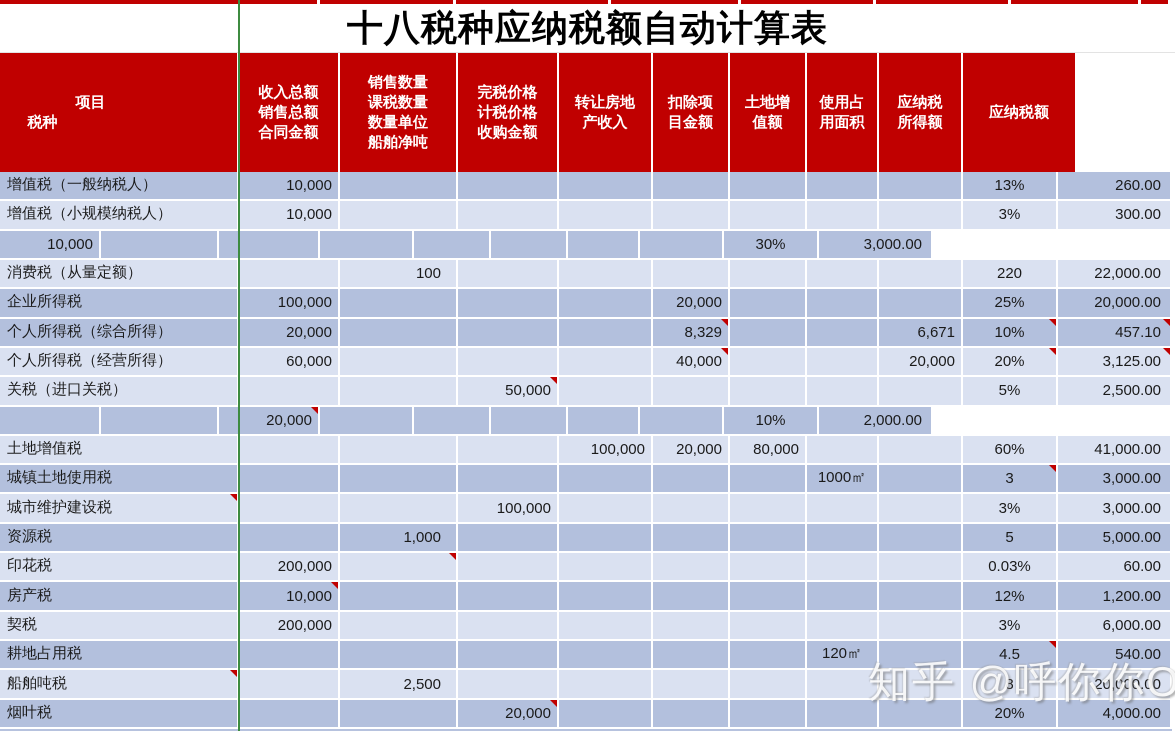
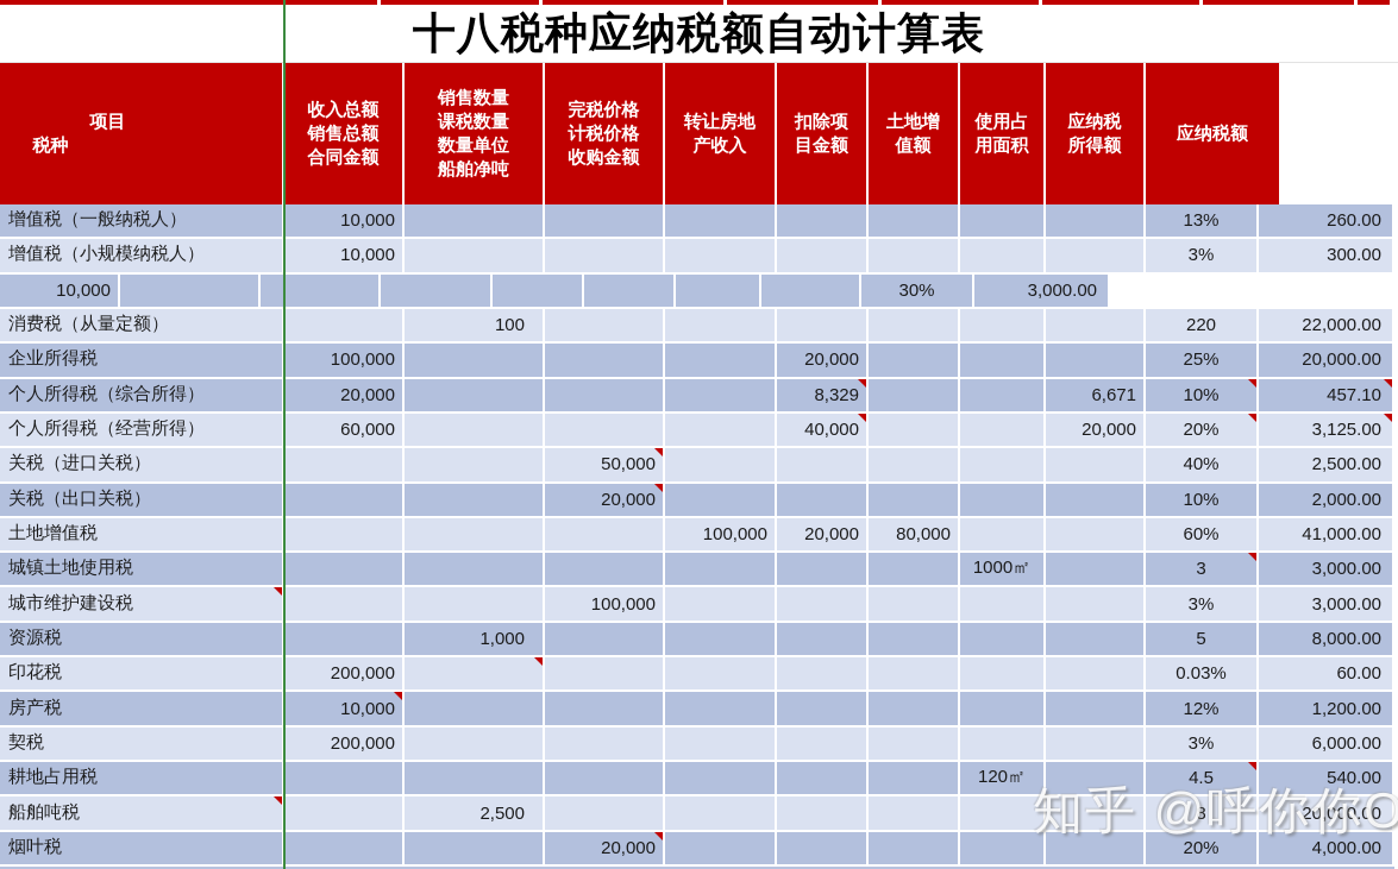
  十八税种应纳税额自动计算表
  项目
  税种
  收入总额
  销售总额
  合同金额
  销售数量
  课税数量
  数量单位
  船舶净吨
  完税价格
  计税价格
  收购金额
  转让房地
  产收入
  扣除项
  目金额
  土地增
  值额
  使用占
  用面积
  应纳税
  所得额
  应纳税额
  增值税（一般纳税人）
  10,000
  13%
  260.00
  增值税（小规模纳税人）
  10,000
  3%
  300.00
  10,000
  30%
  3,000.00
  消费税（从量定额）
  100
  220
  22,000.00
  企业所得税
  100,000
  20,000
  25%
  20,000.00
  个人所得税（综合所得）
  20,000
  8,329
  6,671
  10%
  457.10
  个人所得税（经营所得）
  60,000
  40,000
  20,000
  20%
  3,125.00
  关税（进口关税）
  50,000
- 5%
+ 40%
  2,500.00
+ 关税（出口关税）
  20,000
  10%
  2,000.00
  土地增值税
  100,000
  20,000
  80,000
  60%
  41,000.00
  城镇土地使用税
  1000㎡
  3
  3,000.00
  城市维护建设税
  100,000
  3%
  3,000.00
  资源税
  1,000
  5
- 5,000.00
+ 8,000.00
  印花税
  200,000
  0.03%
  60.00
  房产税
  10,000
  12%
  1,200.00
  契税
  200,000
  3%
  6,000.00
  耕地占用税
  120㎡
  4.5
  540.00
  船舶吨税
  2,500
  8
  20,000.00
  烟叶税
  20,000
  20%
  4,000.00
  知乎 @呼你你O
